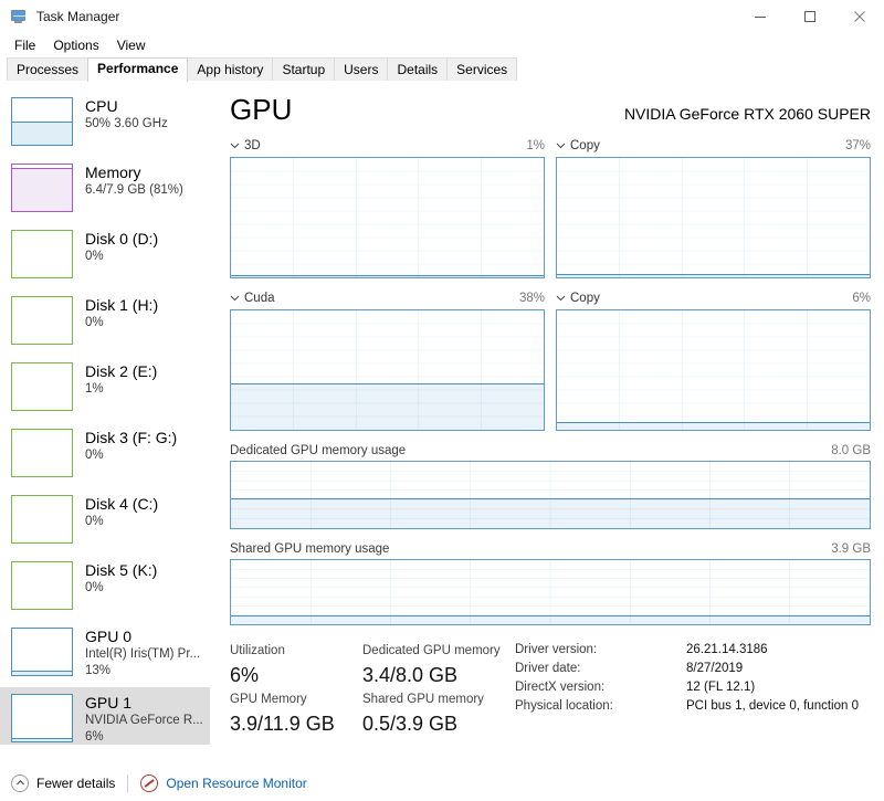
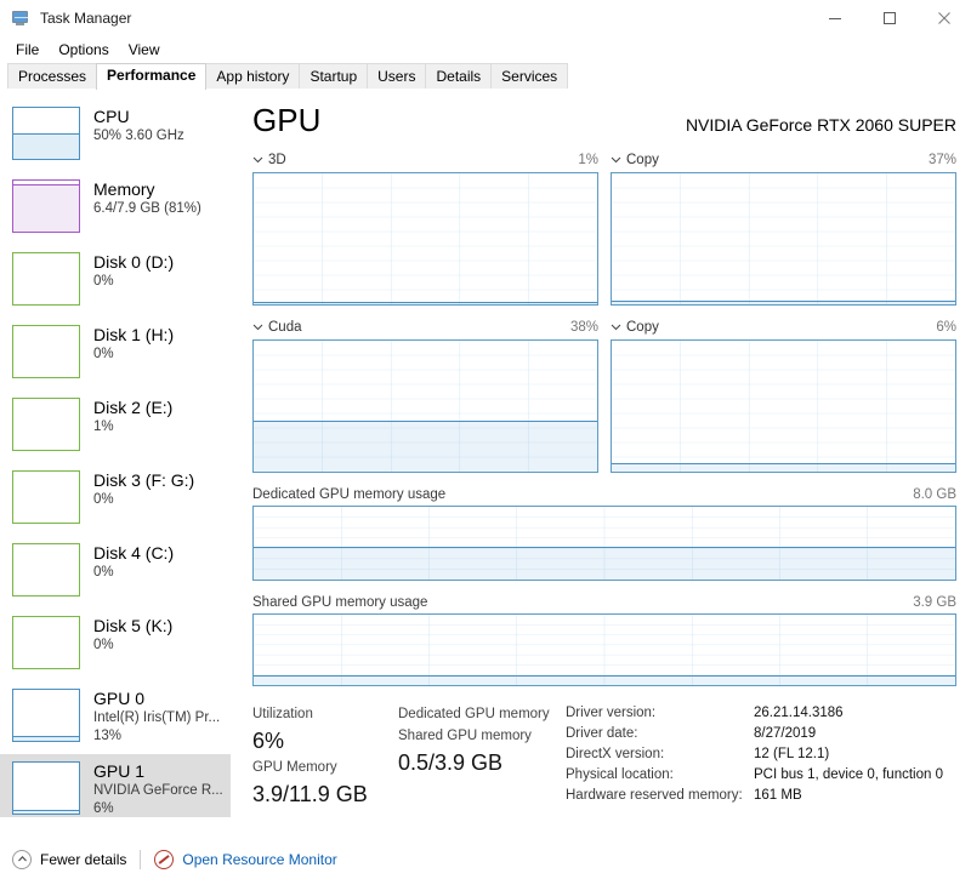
  Task Manager
  File
  Options
  View
  Processes
  Performance
  App history
  Startup
  Users
  Details
  Services
  CPU
  50% 3.60 GHz
  Memory
  6.4/7.9 GB (81%)
  Disk 0 (D:)
  0%
  Disk 1 (H:)
  0%
  Disk 2 (E:)
  1%
  Disk 3 (F: G:)
  0%
  Disk 4 (C:)
  0%
  Disk 5 (K:)
  0%
  GPU 0
  Intel(R) Iris(TM) Pr...
  13%
  GPU 1
  NVIDIA GeForce R...
  6%
  GPU
  NVIDIA GeForce RTX 2060 SUPER
  3D
  1%
  Copy
  37%
  Cuda
  38%
  Copy
  6%
  Dedicated GPU memory usage
  8.0 GB
  Shared GPU memory usage
  3.9 GB
  Utilization
  6%
  GPU Memory
  3.9/11.9 GB
  Dedicated GPU memory
- 3.4/8.0 GB
  Shared GPU memory
  0.5/3.9 GB
  Driver version:
  26.21.14.3186
  Driver date:
  8/27/2019
  DirectX version:
  12 (FL 12.1)
  Physical location:
  PCI bus 1, device 0, function 0
+ Hardware reserved memory:
+ 161 MB
  Fewer details
  Open Resource Monitor
